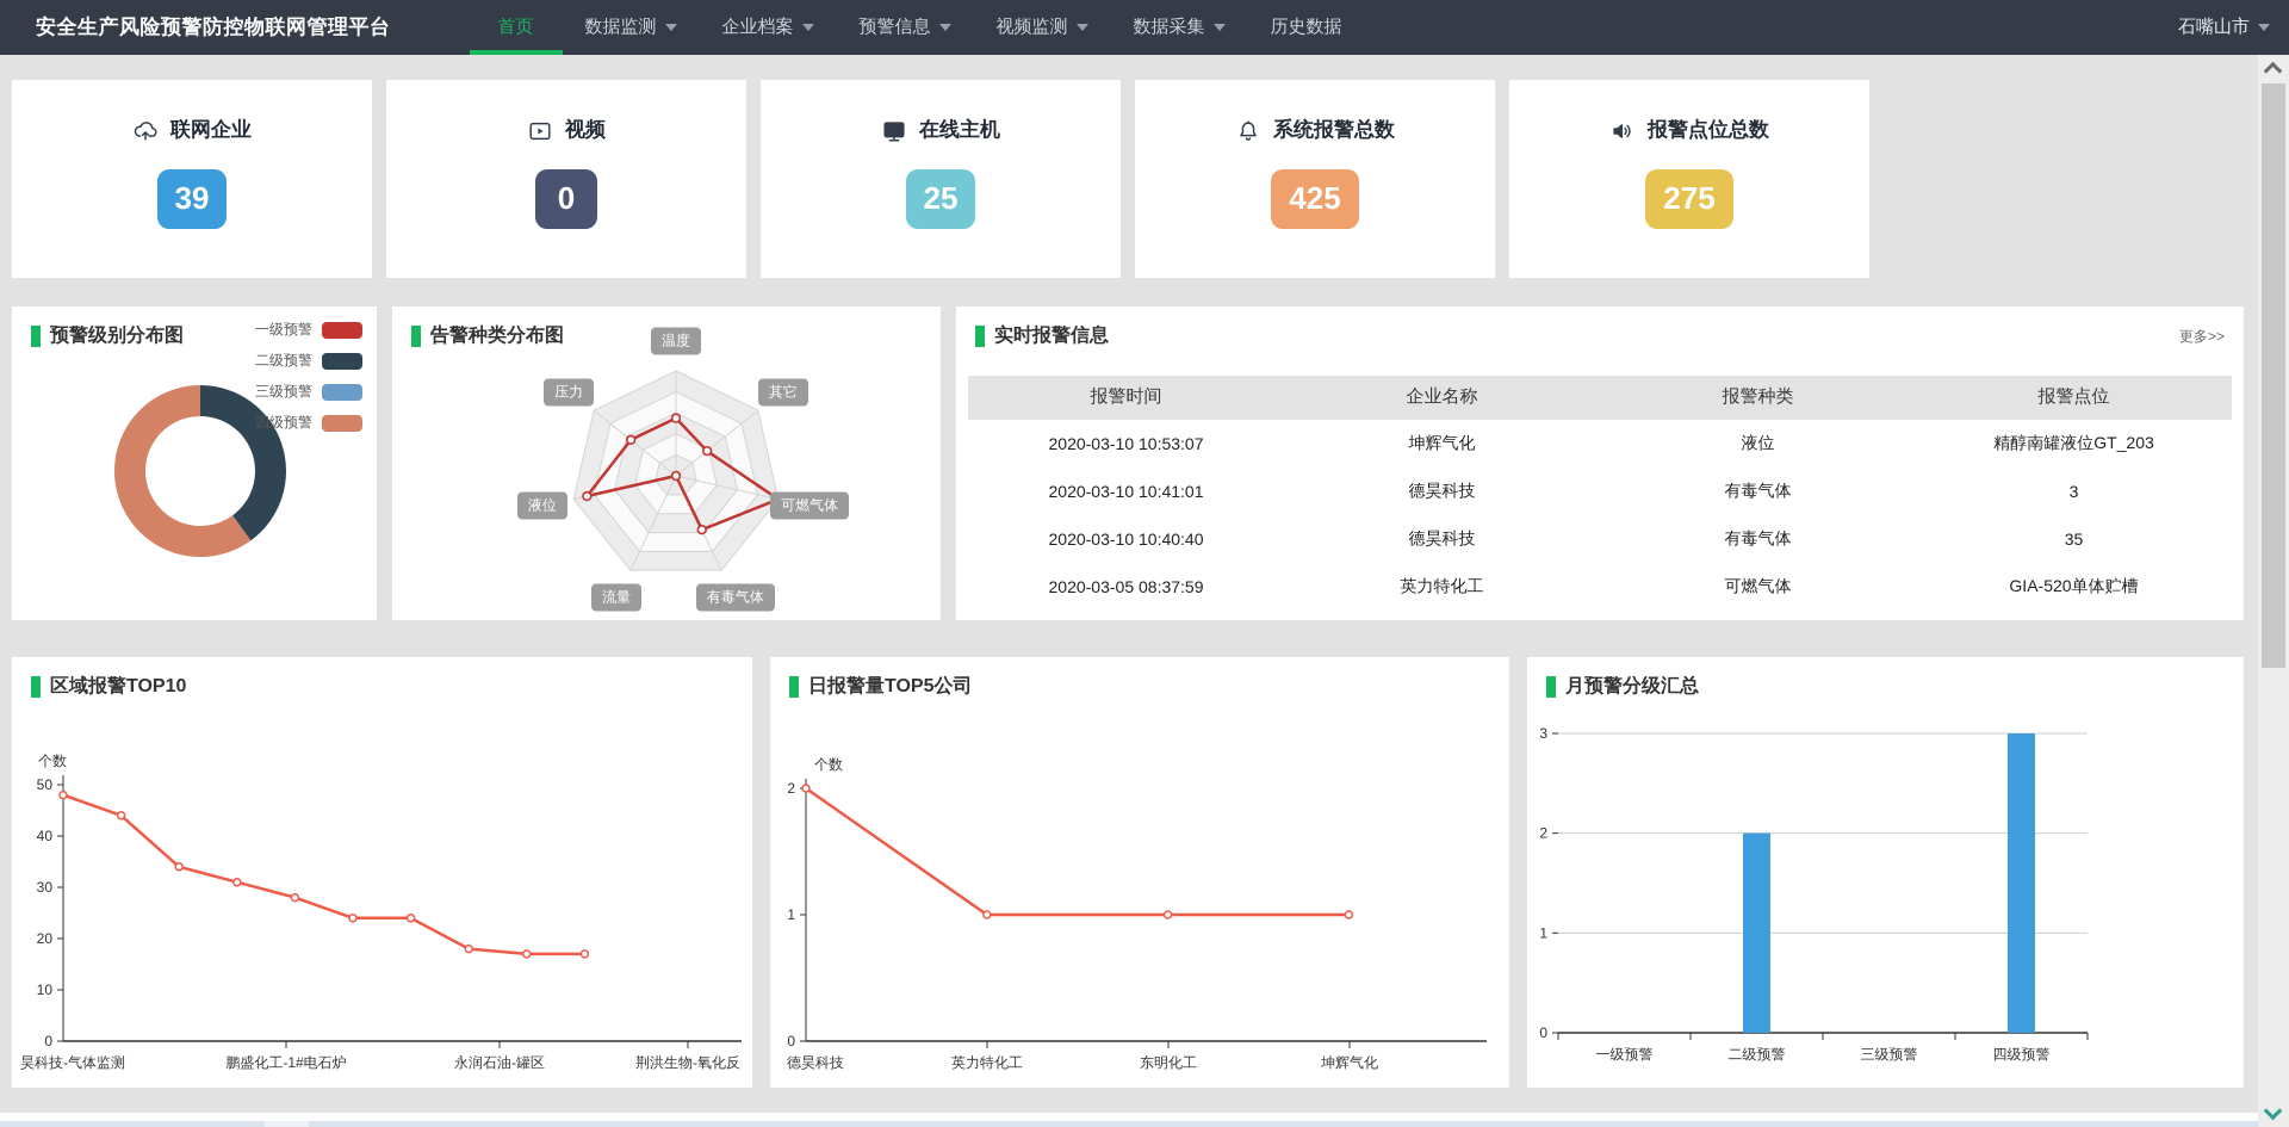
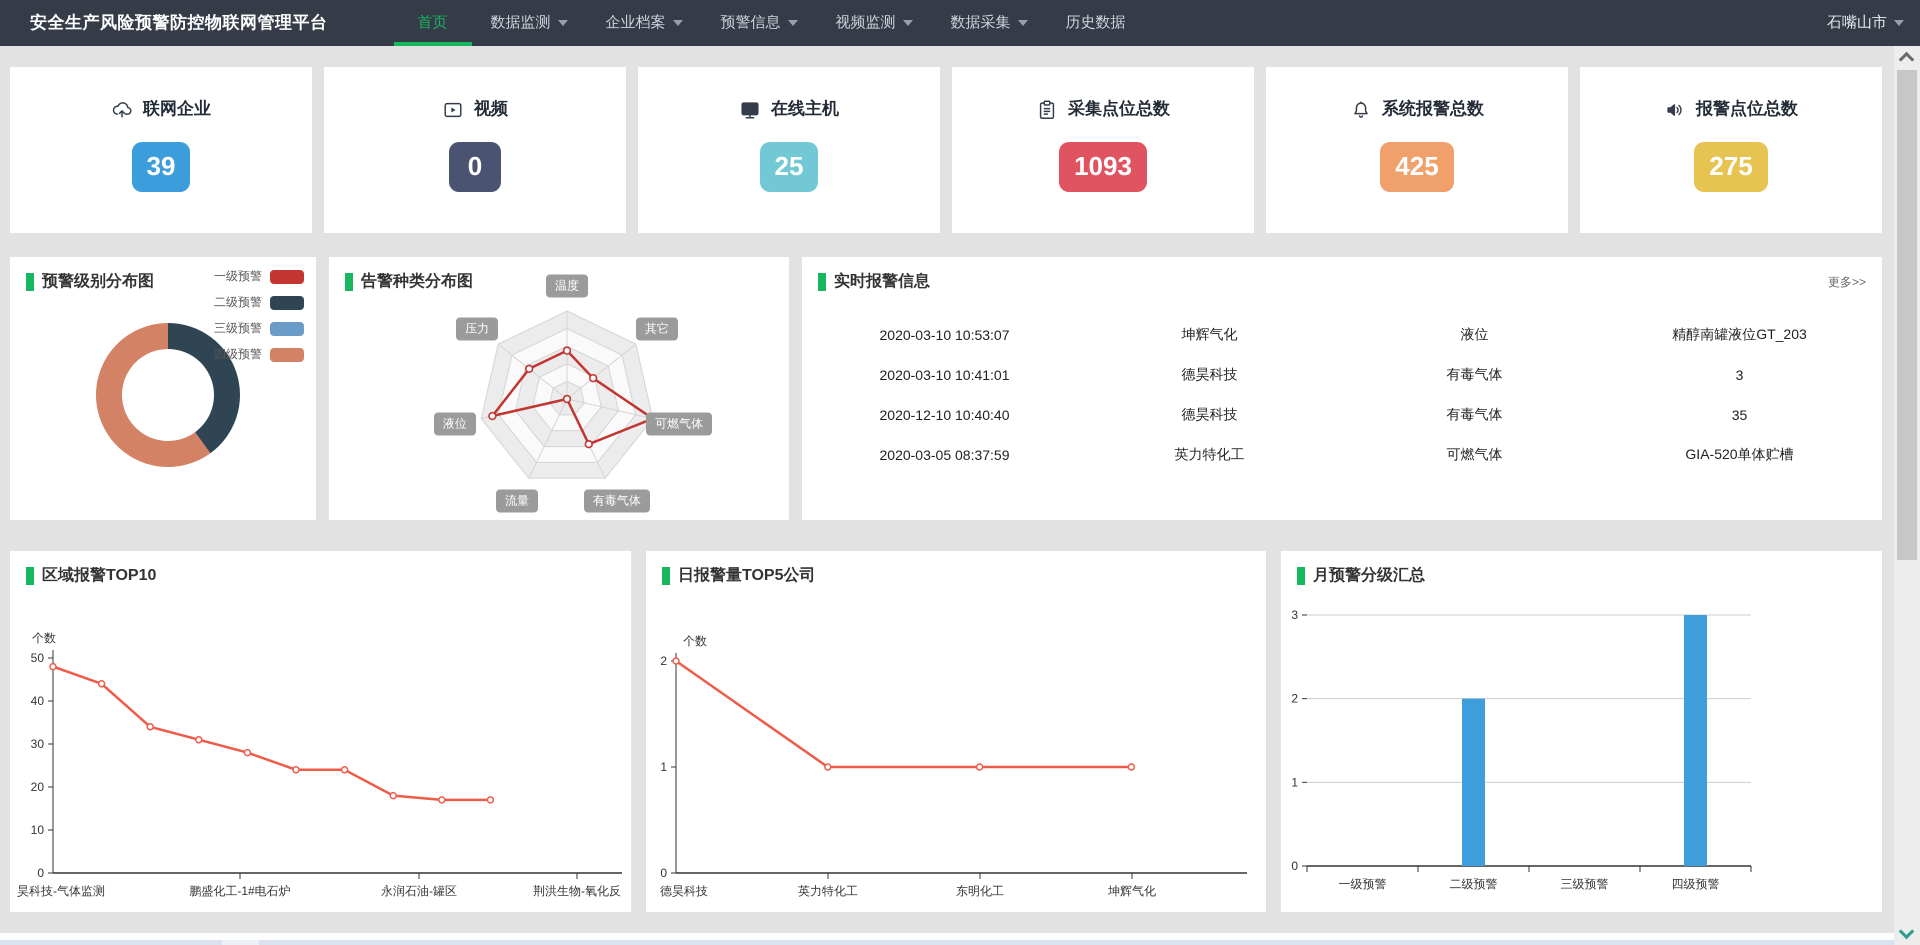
  安全生产风险预警防控物联网管理平台
  首页
  数据监测
  企业档案
  预警信息
  视频监测
  数据采集
  历史数据
  石嘴山市
  联网企业
  39
  视频
  0
  在线主机
  25
+ 采集点位总数
+ 1093
  系统报警总数
  425
  报警点位总数
  275
  预警级别分布图
  一级预警
  二级预警
  三级预警
  四级预警
  告警种类分布图
  温度
  其它
  可燃气体
  有毒气体
  流量
  液位
  压力
  实时报警信息
  更多>>
- 报警时间
- 企业名称
- 报警种类
- 报警点位
  2020-03-10 10:53:07
  坤辉气化
  液位
  精醇南罐液位GT_203
  2020-03-10 10:41:01
  德昊科技
  有毒气体
  3
- 2020-03-10 10:40:40
+ 2020-12-10 10:40:40
  德昊科技
  有毒气体
  35
  2020-03-05 08:37:59
  英力特化工
  可燃气体
  GIA-520单体贮槽
  区域报警TOP10
  0
  10
  20
  30
  40
  50
  昊科技-气体监测
  鹏盛化工-1#电石炉
  永润石油-罐区
  荆洪生物-氧化反
  个数
  日报警量TOP5公司
  0
  1
  2
  德昊科技
  英力特化工
  东明化工
  坤辉气化
  个数
  月预警分级汇总
  0
  1
  2
  3
  一级预警
  二级预警
  三级预警
  四级预警
